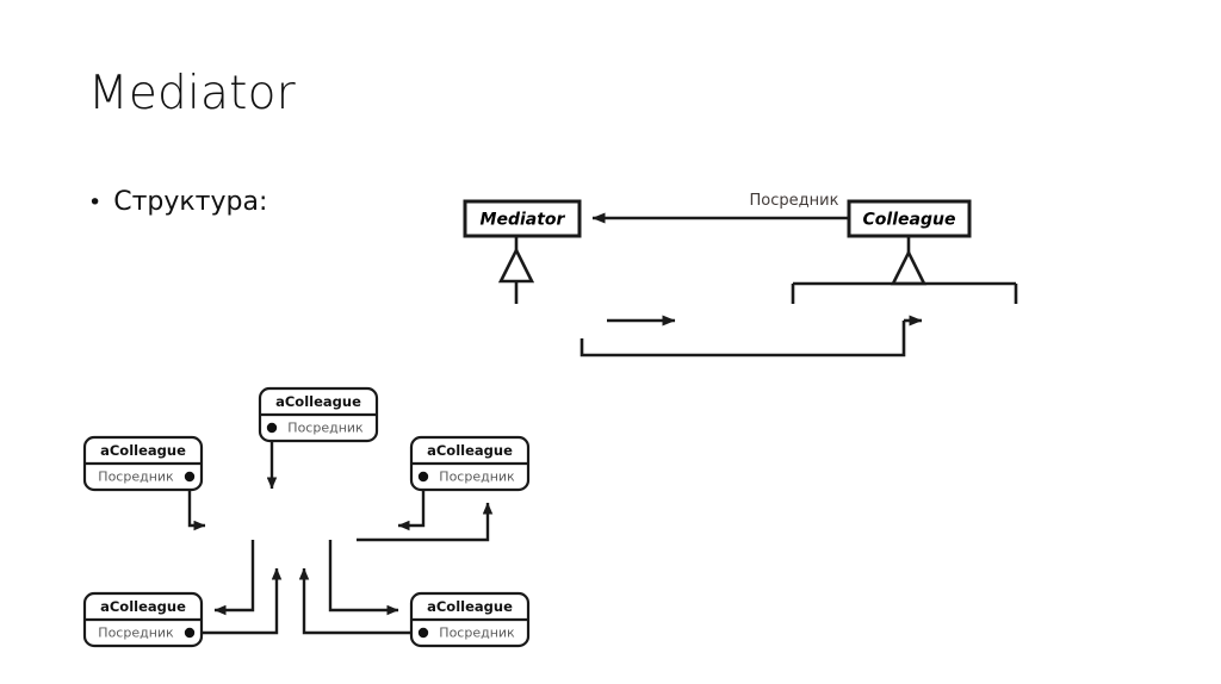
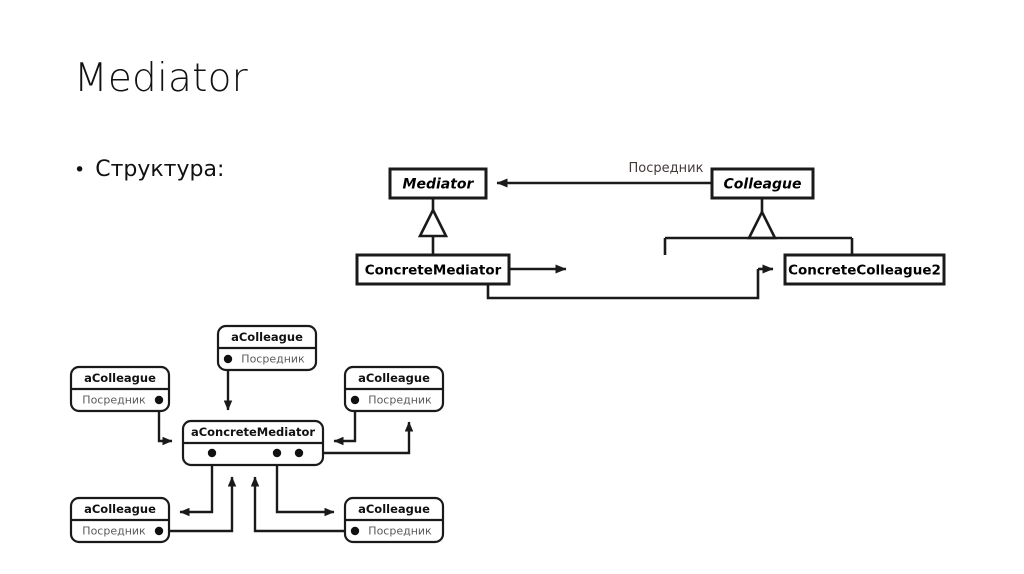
  Mediator
  •
  Структура:
  Посредник
  Mediator
  Colleague
+ ConcreteMediator
+ ConcreteColleague2
+ aConcreteMediator
  aColleague
  Посредник
  aColleague
  Посредник
  aColleague
  Посредник
  aColleague
  Посредник
  aColleague
  Посредник
